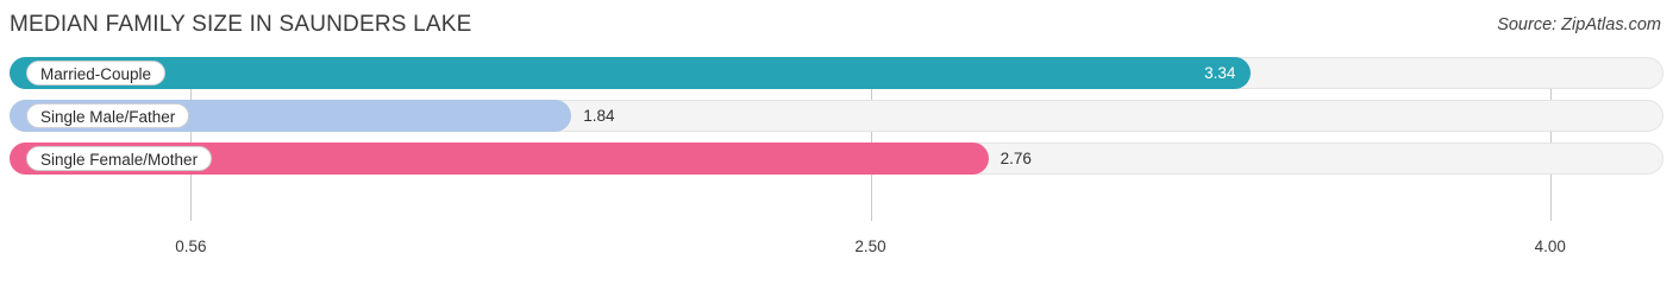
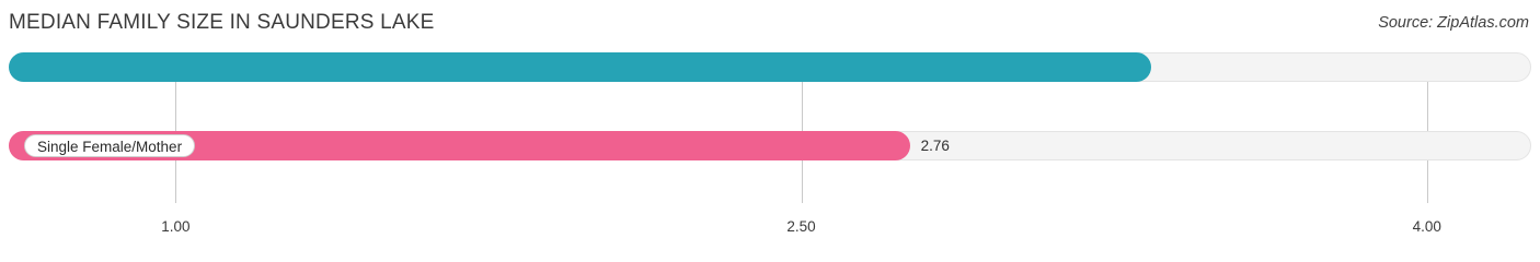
  MEDIAN FAMILY SIZE IN SAUNDERS LAKE
  Source: ZipAtlas.com
- 3.34
- Married-Couple
- 1.84
- Single Male/Father
  2.76
  Single Female/Mother
- 0.56
+ 1.00
  2.50
  4.00
